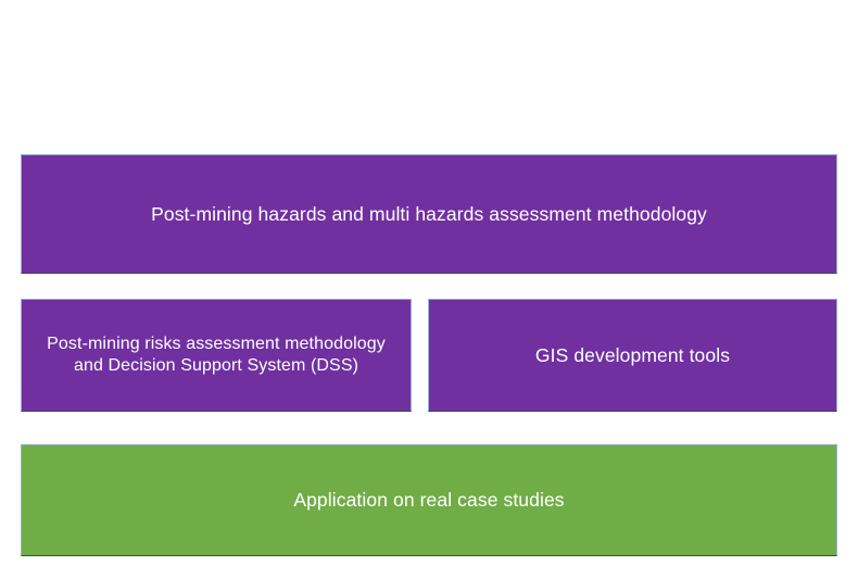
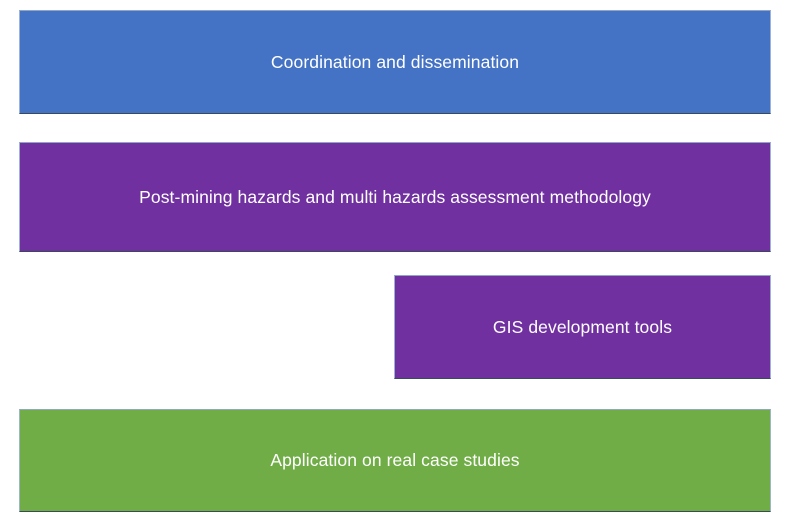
+ Coordination and dissemination
  Post-mining hazards and multi hazards assessment methodology
- Post-mining risks assessment methodology and Decision Support System (DSS)
  GIS development tools
  Application on real case studies
